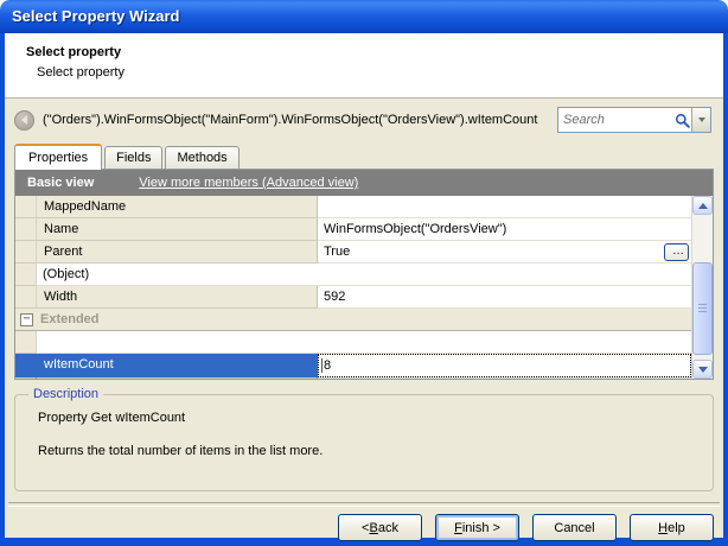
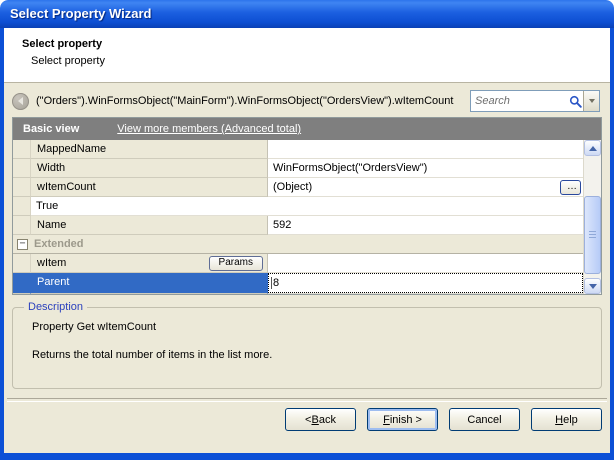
  Select Property Wizard
  Select property
  Select property
  ("Orders").WinFormsObject("MainForm").WinFormsObject("OrdersView").wItemCount
  Search
- Properties
- Fields
- Methods
  Basic view
- View more members (Advanced view)
+ View more members (Advanced total)
  MappedName
- Name
+ Width
  WinFormsObject("OrdersView")
- Parent
+ wItemCount
- True
+ (Object)
  …
- (Object)
+ True
- Width
+ Name
  592
  −
  Extended
+ wItem
+ Params
- wItemCount
+ Parent
  8
  Description
  Property Get wItemCount
  Returns the total number of items in the list more.
  <Back
  Finish >
  Cancel
  Help
